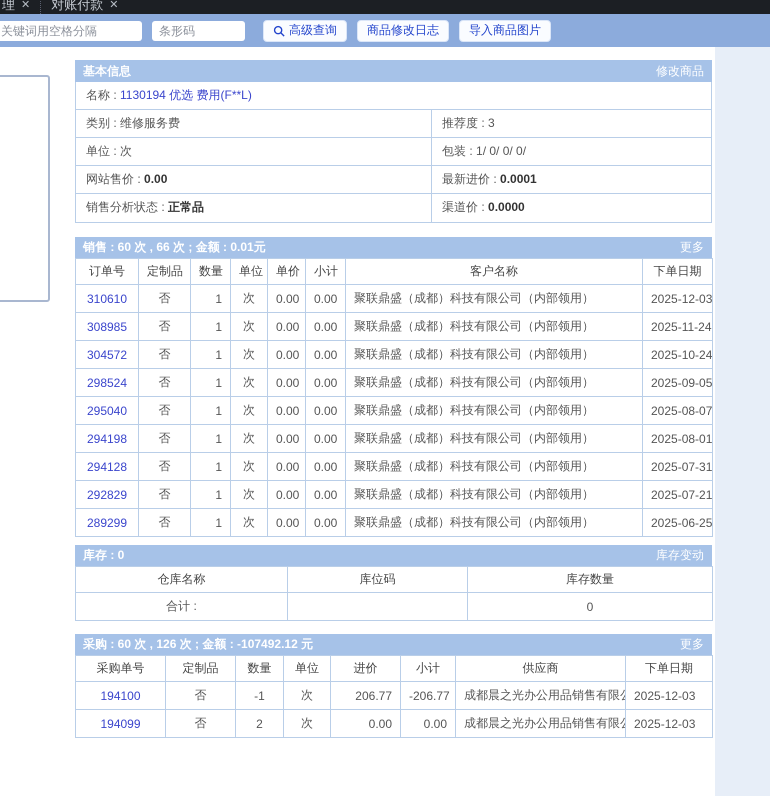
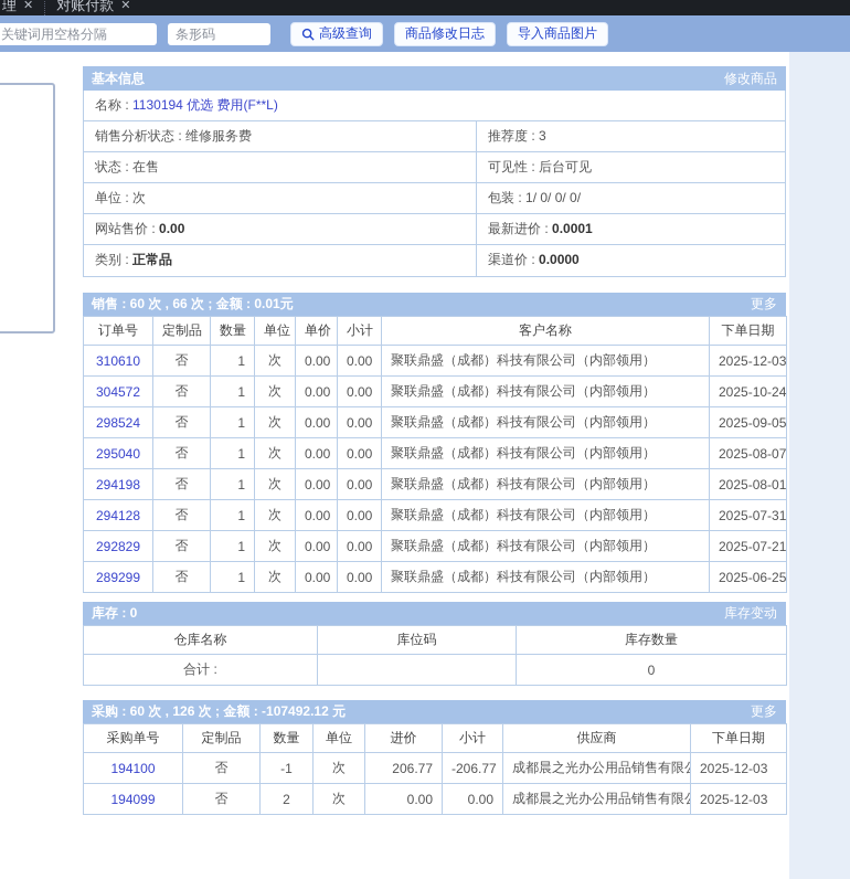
  理
  ✕
  对账付款
  ✕
  关键词用空格分隔
  条形码
  高级查询
  商品修改日志
  导入商品图片
  基本信息
  修改商品
  名称 : 1130194 优选 费用(F**L)
- 类别 : 维修服务费
+ 销售分析状态 : 维修服务费
  推荐度 : 3
+ 状态 : 在售
+ 可见性 : 后台可见
  单位 : 次
  包装 : 1/ 0/ 0/ 0/
  网站售价 : 0.00
  最新进价 : 0.0001
- 销售分析状态 : 正常品
+ 类别 : 正常品
  渠道价 : 0.0000
  销售 : 60 次 , 66 次 ; 金额 : 0.01元
  更多
  	订单号	定制品	数量	单位	单价	小计	客户名称	下单日期
  310610	否	1	次	0.00	0.00	聚联鼎盛（成都）科技有限公司（内部领用）	2025-12-03
- 308985	否	1	次	0.00	0.00	聚联鼎盛（成都）科技有限公司（内部领用）	2025-11-24
  304572	否	1	次	0.00	0.00	聚联鼎盛（成都）科技有限公司（内部领用）	2025-10-24
  298524	否	1	次	0.00	0.00	聚联鼎盛（成都）科技有限公司（内部领用）	2025-09-05
  295040	否	1	次	0.00	0.00	聚联鼎盛（成都）科技有限公司（内部领用）	2025-08-07
  294198	否	1	次	0.00	0.00	聚联鼎盛（成都）科技有限公司（内部领用）	2025-08-01
  294128	否	1	次	0.00	0.00	聚联鼎盛（成都）科技有限公司（内部领用）	2025-07-31
  292829	否	1	次	0.00	0.00	聚联鼎盛（成都）科技有限公司（内部领用）	2025-07-21
  289299	否	1	次	0.00	0.00	聚联鼎盛（成都）科技有限公司（内部领用）	2025-06-25
  库存 : 0
  库存变动
  	仓库名称	库位码	库存数量
  合计 :		0
  采购 : 60 次 , 126 次 ; 金额 : -107492.12 元
  更多
  	采购单号	定制品	数量	单位	进价	小计	供应商	下单日期
  194100	否	-1	次	206.77	-206.77	成都晨之光办公用品销售有限	2025-12-03
  194099	否	2	次	0.00	0.00	成都晨之光办公用品销售有限	2025-12-03
